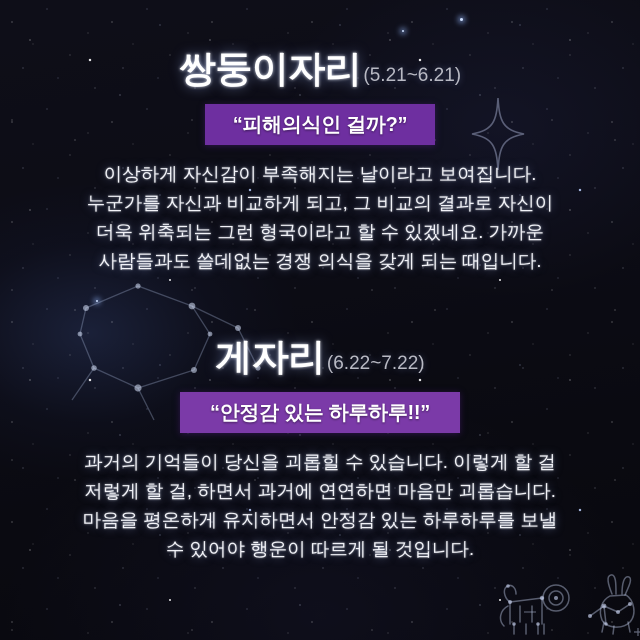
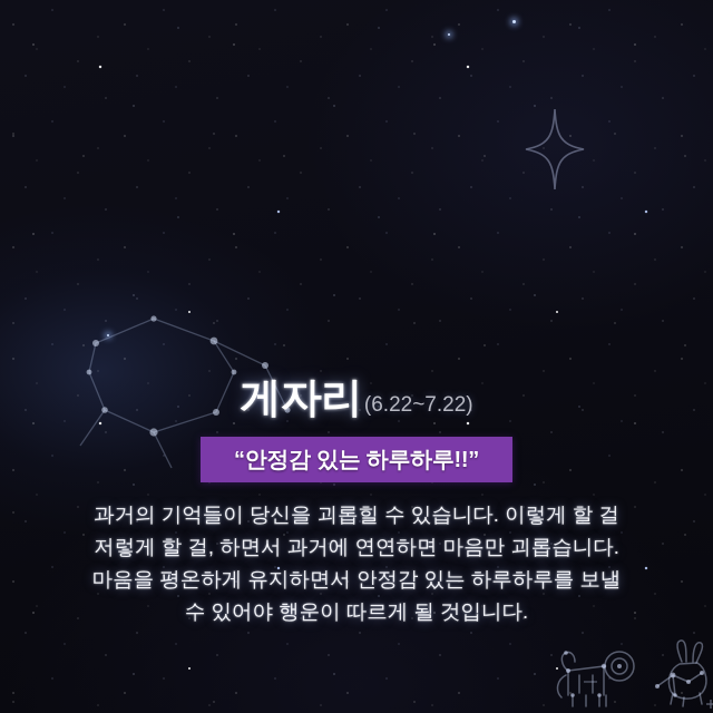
- 쌍둥이자리
- (5.21~6.21)
- “피해의식인 걸까?”
- 이상하게 자신감이 부족해지는 날이라고 보여집니다.
- 누군가를 자신과 비교하게 되고, 그 비교의 결과로 자신이
- 더욱 위축되는 그런 형국이라고 할 수 있겠네요. 가까운
- 사람들과도 쓸데없는 경쟁 의식을 갖게 되는 때입니다.
  게자리
  (6.22~7.22)
  “안정감 있는 하루하루!!”
  과거의 기억들이 당신을 괴롭힐 수 있습니다. 이렇게 할 걸
  저렇게 할 걸, 하면서 과거에 연연하면 마음만 괴롭습니다.
  마음을 평온하게 유지하면서 안정감 있는 하루하루를 보낼
  수 있어야 행운이 따르게 될 것입니다.
